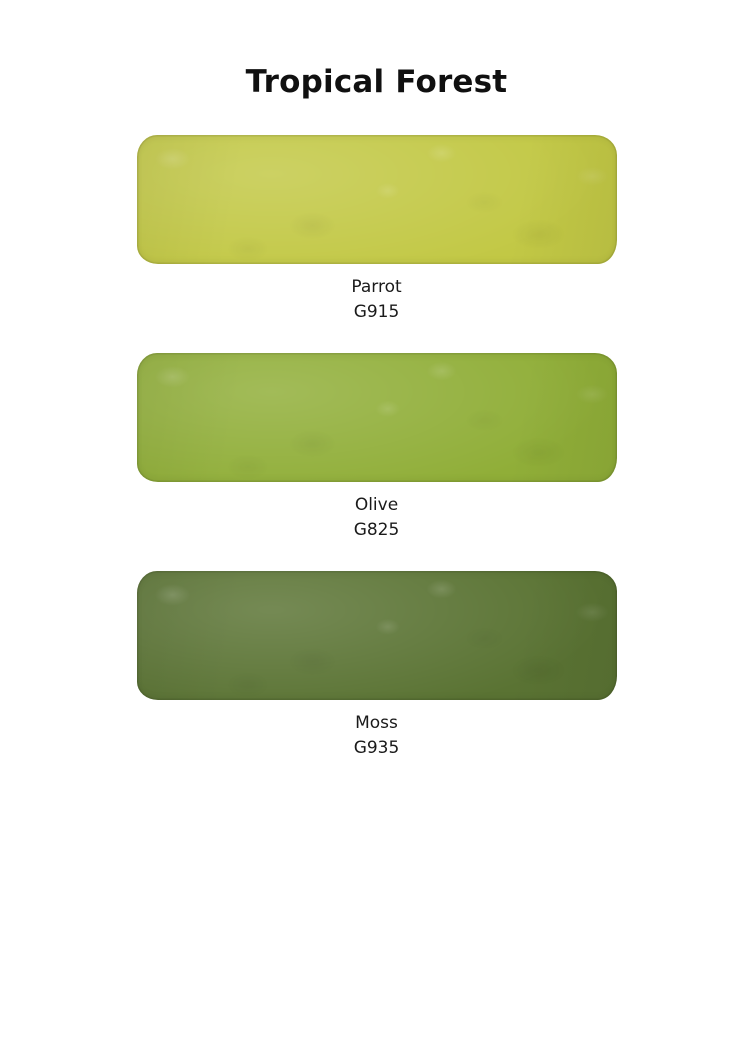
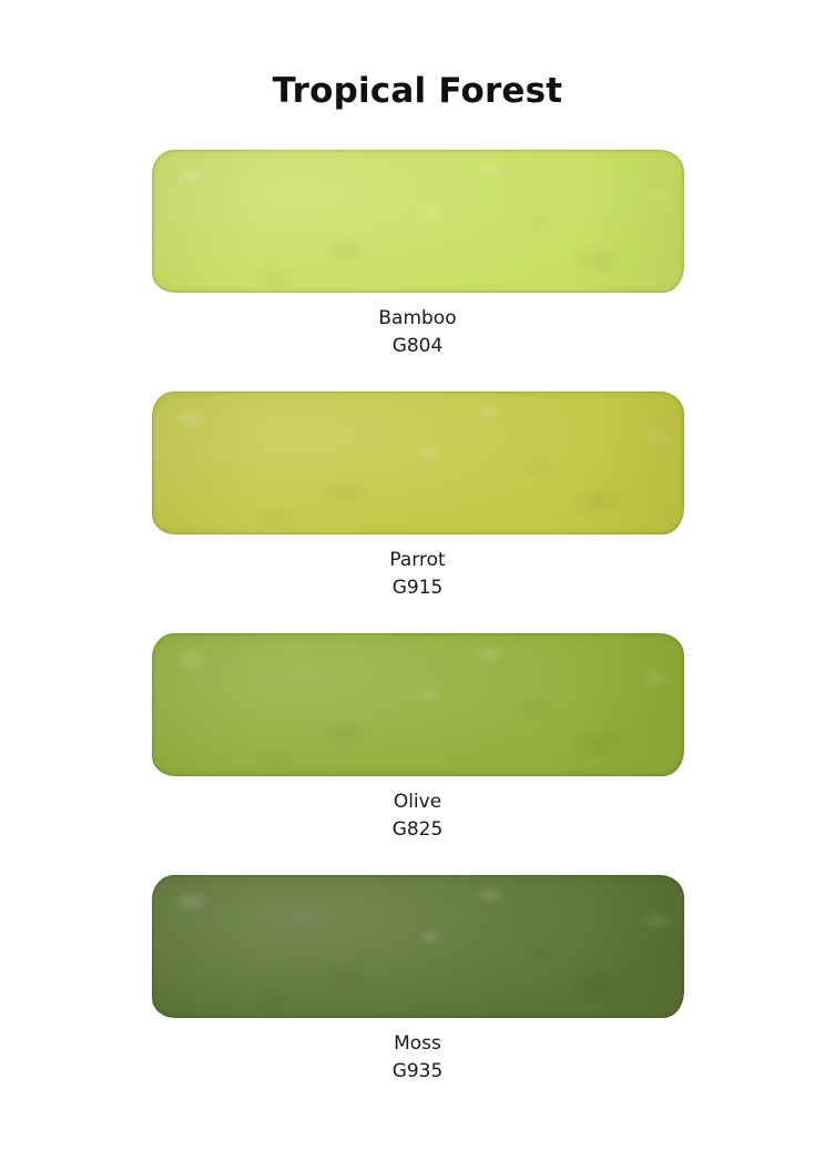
  Tropical Forest
+ Bamboo
+ G804
  Parrot
  G915
  Olive
  G825
  Moss
  G935
